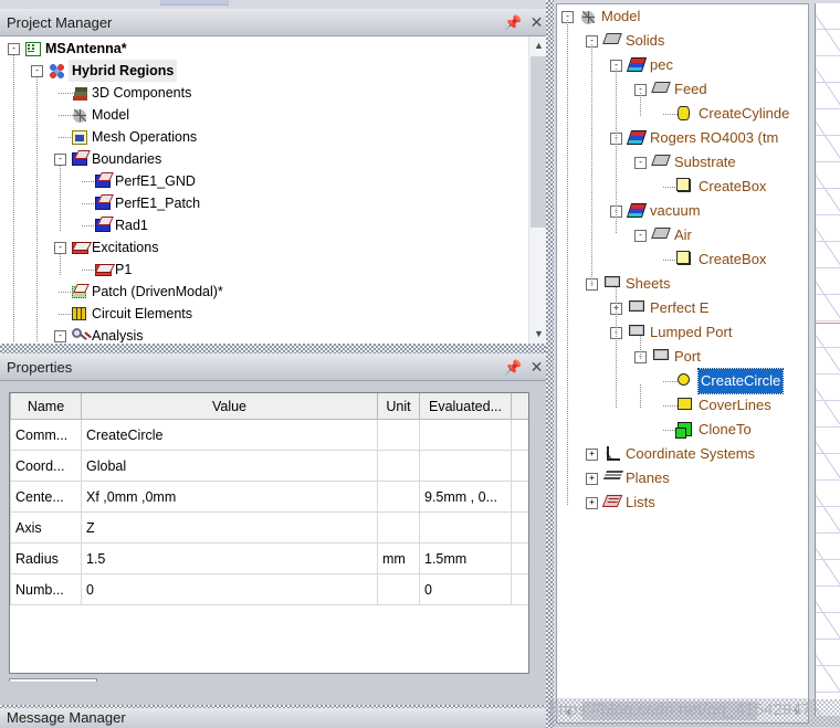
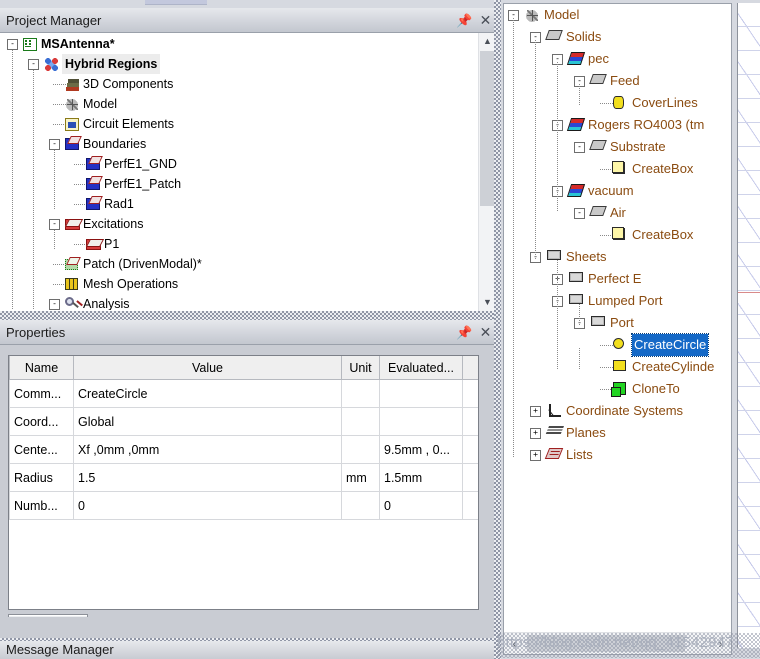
  Project Manager
  📌
  ✕
  -
  MSAntenna*
  -
  Hybrid Regions
  3D Components
  Model
- Mesh Operations
+ Circuit Elements
  -
  Boundaries
  PerfE1_GND
  PerfE1_Patch
  Rad1
  -
  Excitations
  P1
  Patch (DrivenModal)*
- Circuit Elements
+ Mesh Operations
  -
  Analysis
  ▲
  ▼
  Properties
  📌
  ✕
  Name	Value	Unit	Evaluated...
  Comm...	CreateCircle
  Coord...	Global
  Cente...	Xf ,0mm ,0mm		9.5mm , 0...
- Axis	Z
  Radius	1.5	mm	1.5mm
  Numb...	0		0
  Message Manager
  -
  Model
  -
  Solids
  -
  pec
  -
  Feed
- CreateCylinde
+ CoverLines
  Rogers RO4003 (tm
  -
  Substrate
  CreateBox
  vacuum
  -
  Air
  CreateBox
  Sheets
  Perfect E
  Lumped Port
  Port
  CreateCircle
- CoverLines
+ CreateCylinde
  CloneTo
  +
  Coordinate Systems
  +
  Planes
  +
  Lists
  ‹
  ›
  https://blog.csdn.net/qq_41542947
